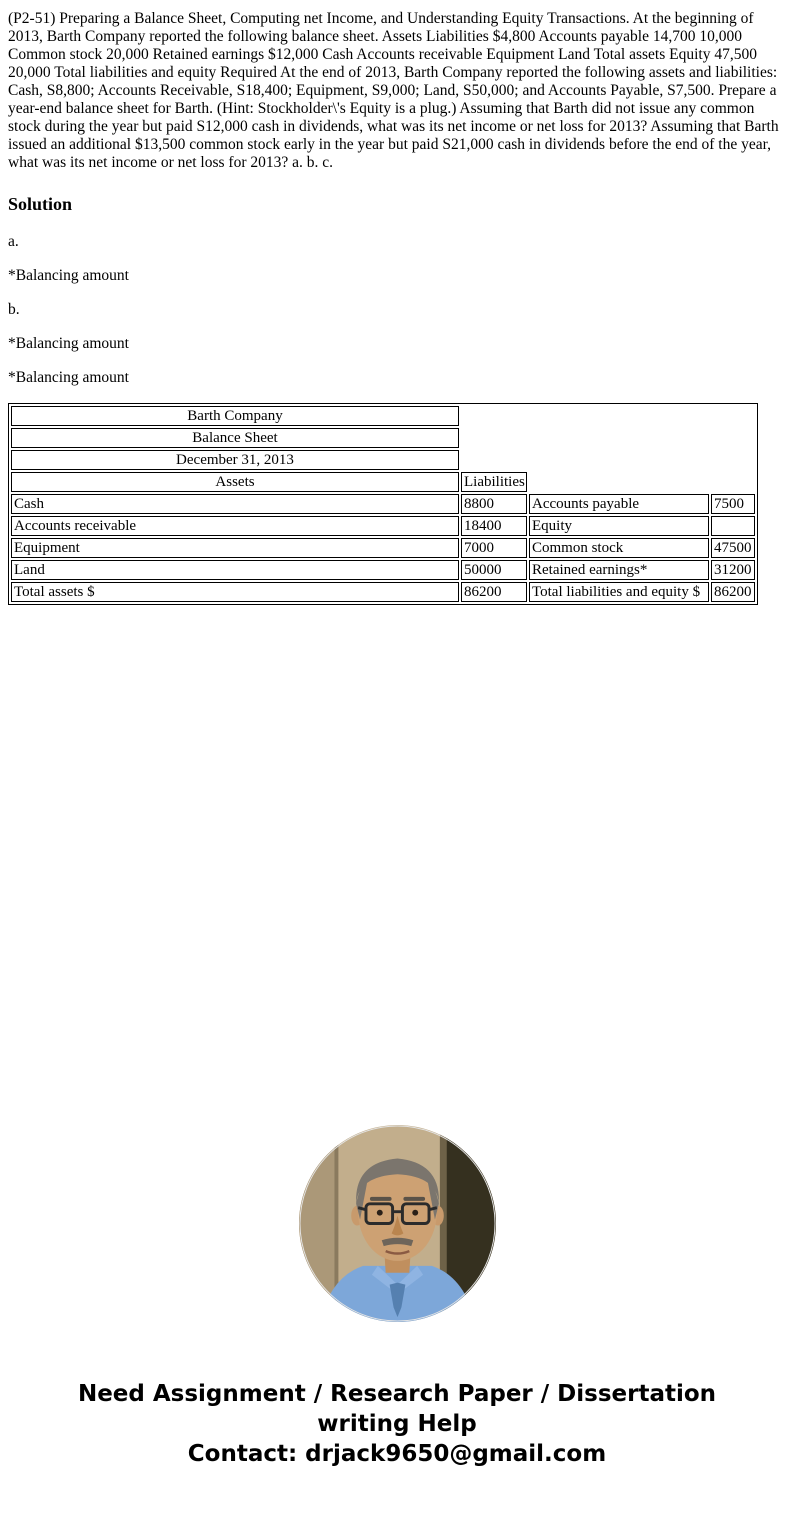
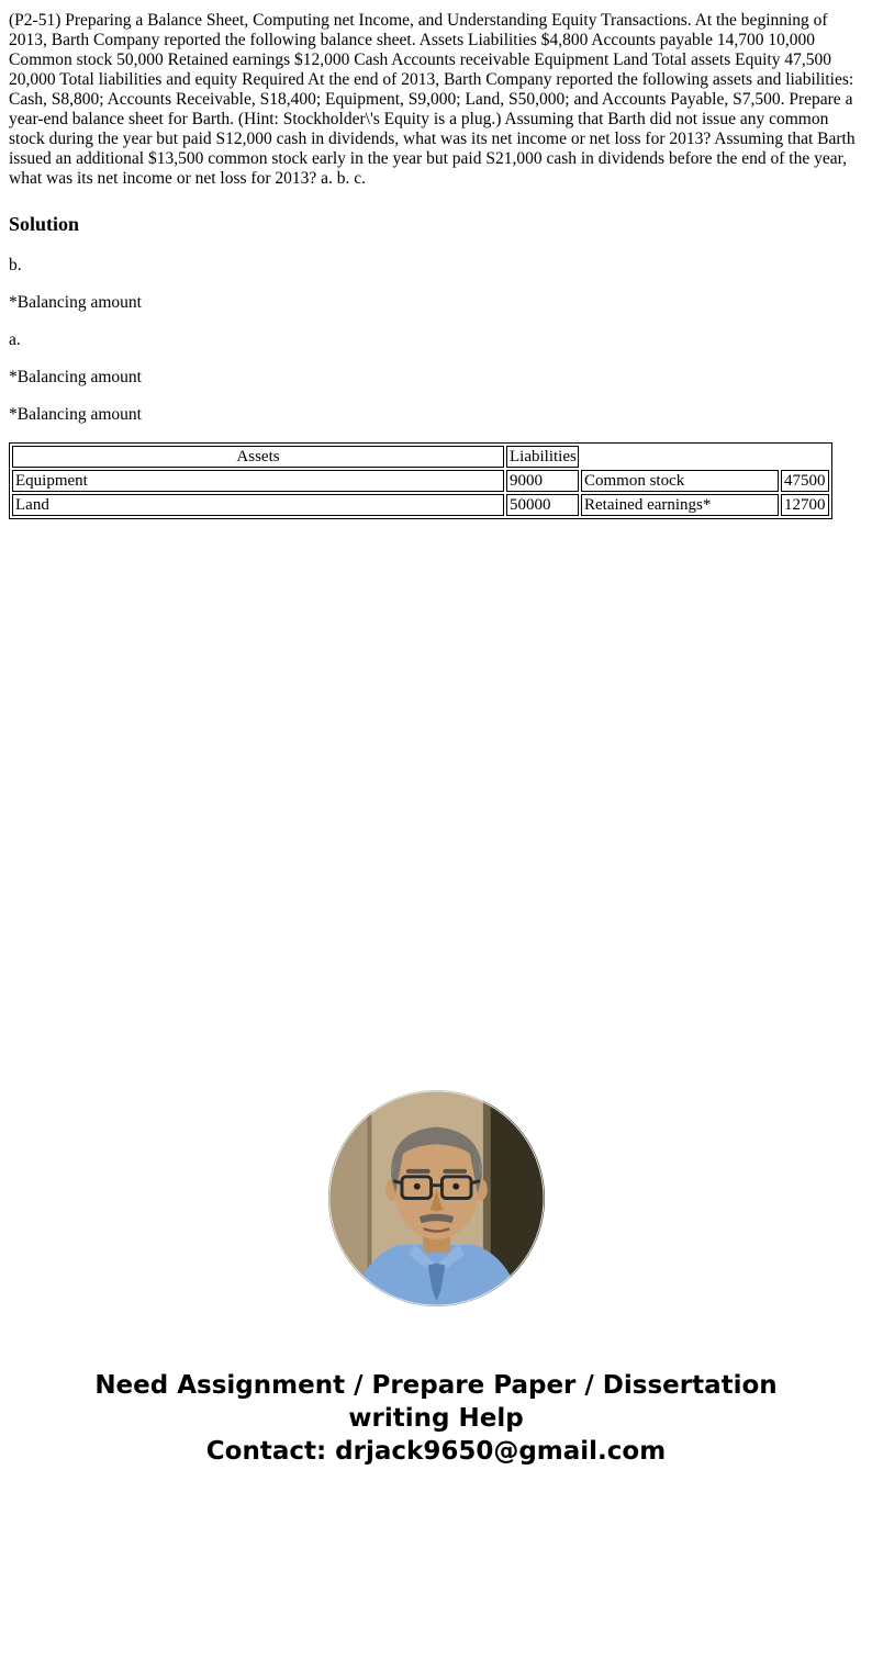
- (P2-51) Preparing a Balance Sheet, Computing net Income, and Understanding Equity Transactions. At the beginning of 2013, Barth Company reported the following balance sheet. Assets Liabilities $4,800 Accounts payable 14,700 10,000 Common stock 20,000 Retained earnings $12,000 Cash Accounts receivable Equipment Land Total assets Equity 47,500 20,000 Total liabilities and equity Required At the end of 2013, Barth Company reported the following assets and liabilities: Cash, S8,800; Accounts Receivable, S18,400; Equipment, S9,000; Land, S50,000; and Accounts Payable, S7,500. Prepare a year-end balance sheet for Barth. (Hint: Stockholder\'s Equity is a plug.) Assuming that Barth did not issue any common stock during the year but paid S12,000 cash in dividends, what was its net income or net loss for 2013? Assuming that Barth issued an additional $13,500 common stock early in the year but paid S21,000 cash in dividends before the end of the year, what was its net income or net loss for 2013? a. b. c.
+ (P2-51) Preparing a Balance Sheet, Computing net Income, and Understanding Equity Transactions. At the beginning of 2013, Barth Company reported the following balance sheet. Assets Liabilities $4,800 Accounts payable 14,700 10,000 Common stock 50,000 Retained earnings $12,000 Cash Accounts receivable Equipment Land Total assets Equity 47,500 20,000 Total liabilities and equity Required At the end of 2013, Barth Company reported the following assets and liabilities: Cash, S8,800; Accounts Receivable, S18,400; Equipment, S9,000; Land, S50,000; and Accounts Payable, S7,500. Prepare a year-end balance sheet for Barth. (Hint: Stockholder\'s Equity is a plug.) Assuming that Barth did not issue any common stock during the year but paid S12,000 cash in dividends, what was its net income or net loss for 2013? Assuming that Barth issued an additional $13,500 common stock early in the year but paid S21,000 cash in dividends before the end of the year, what was its net income or net loss for 2013? a. b. c.
  Solution
- a.
+ b.
  *Balancing amount
- b.
+ a.
  *Balancing amount
  *Balancing amount
- Barth Company
- Balance Sheet
- December 31, 2013
  Assets	Liabilities
- Cash	8800	Accounts payable	7500
- Accounts receivable	18400	Equity
- Equipment	7000	Common stock	47500
+ Equipment	9000	Common stock	47500
- Land	50000	Retained earnings*	31200
+ Land	50000	Retained earnings*	12700
- Total assets $	86200	Total liabilities and equity $	86200
- Need Assignment / Research Paper / Dissertation
+ Need Assignment / Prepare Paper / Dissertation
  writing Help
  Contact: drjack9650@gmail.com
